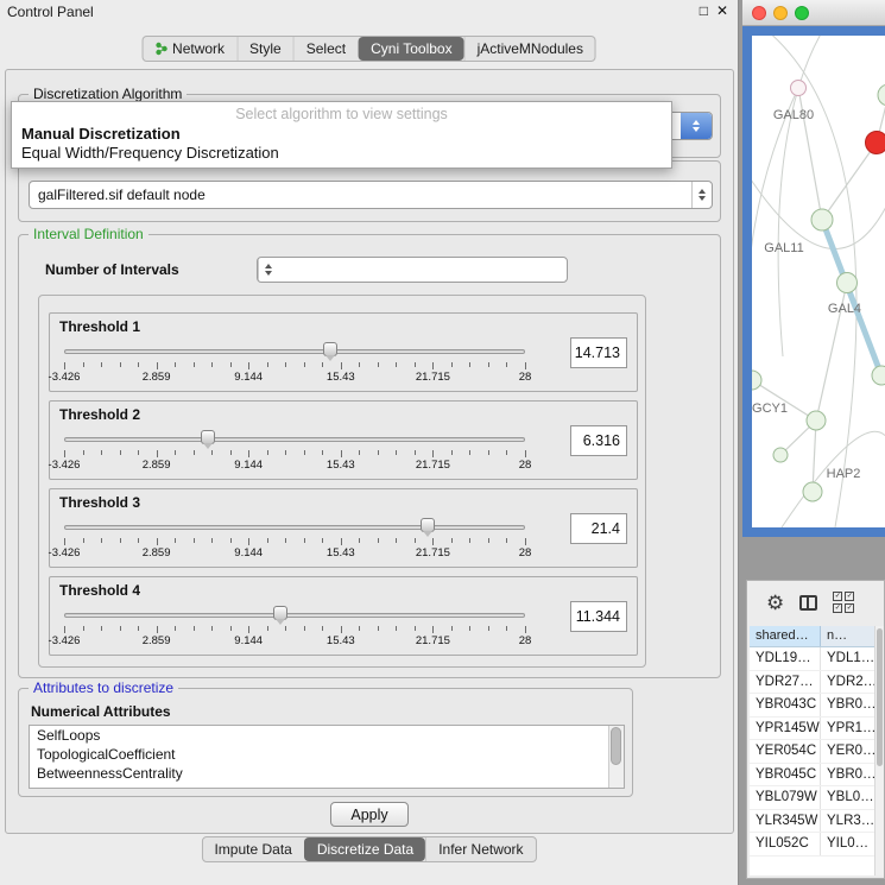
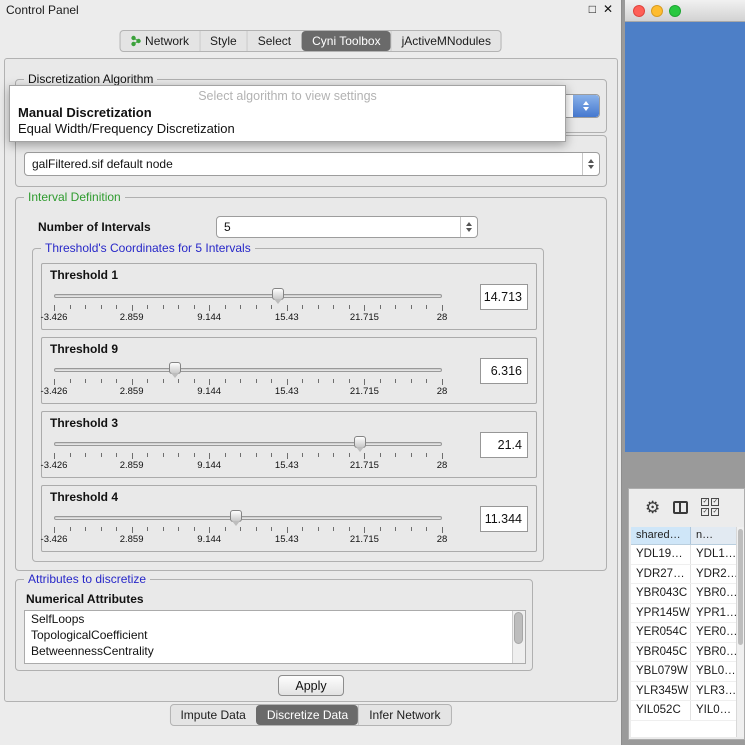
  Control Panel
  □
  ✕
  Network
  Style
  Select
  Cyni Toolbox
  jActiveMNodules
  Discretization Algorithm
  Select algorithm to view settings
  Manual Discretization
  Equal Width/Frequency Discretization
  galFiltered.sif default node
  Interval Definition
  Number of Intervals
+ 5
+ Threshold's Coordinates for 5 Intervals
  Threshold 1
  -3.426
  2.859
  9.144
  15.43
  21.715
  28
  14.713
- Threshold 2
+ Threshold 9
  -3.426
  2.859
  9.144
  15.43
  21.715
  28
  6.316
  Threshold 3
  -3.426
  2.859
  9.144
  15.43
  21.715
  28
  21.4
  Threshold 4
  -3.426
  2.859
  9.144
  15.43
  21.715
  28
  11.344
  Attributes to discretize
  Numerical Attributes
  SelfLoops
  TopologicalCoefficient
  BetweennessCentrality
  Apply
  Impute Data
  Discretize Data
  Infer Network
- GAL80
- GAL11
- GAL4
- GCY1
- HAP2
  ⚙
  shared…
  n…
  YDL19…
  YDL1…
  YDR27…
  YDR2…
  YBR043C
  YBR0…
  YPR145W
  YPR1…
  YER054C
  YER0…
  YBR045C
  YBR0…
  YBL079W
  YBL0…
  YLR345W
  YLR3…
  YIL052C
  YIL0…
